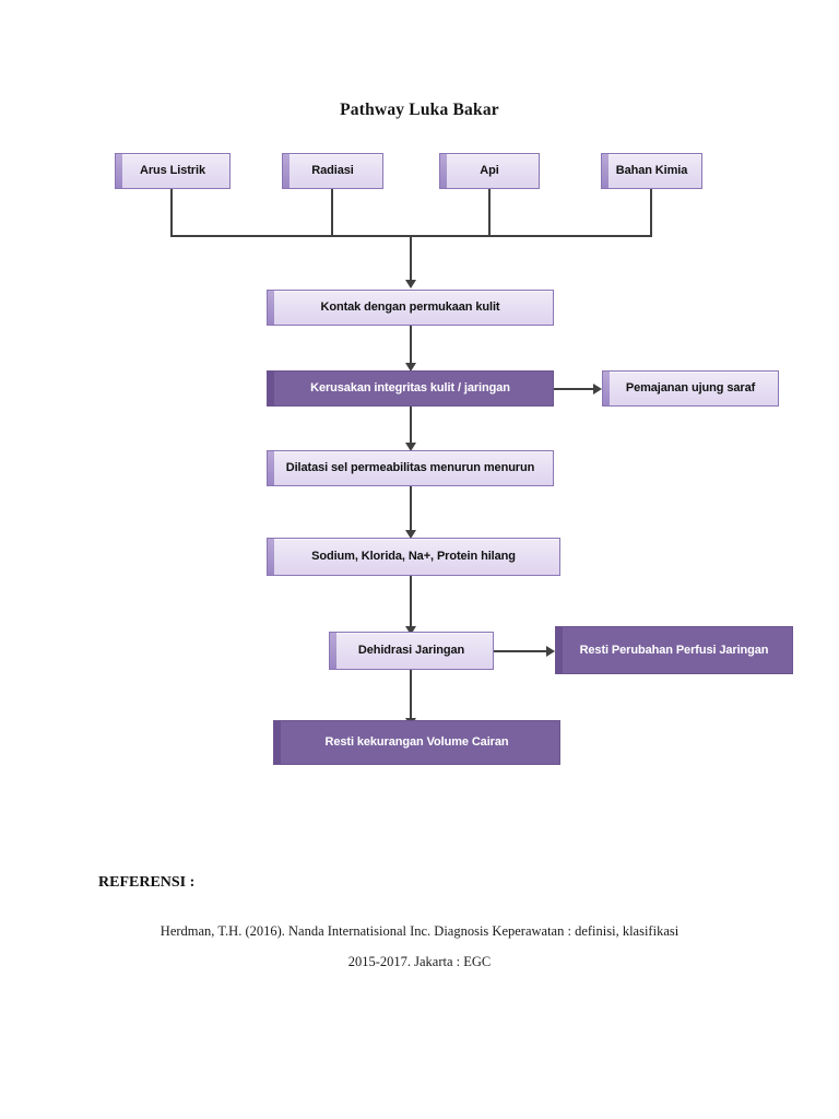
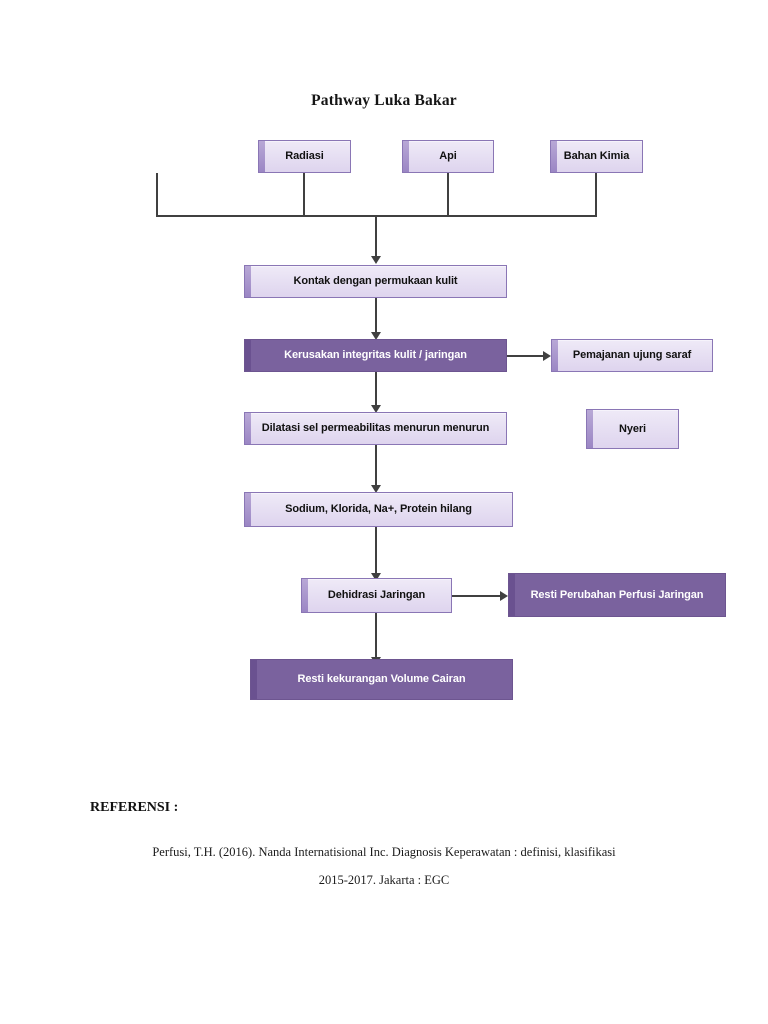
  Pathway Luka Bakar
- Arus Listrik
  Radiasi
  Api
  Bahan Kimia
  Kontak dengan permukaan kulit
  Kerusakan integritas kulit / jaringan
  Pemajanan ujung saraf
  Dilatasi sel permeabilitas menurun menurun
+ Nyeri
  Sodium, Klorida, Na+, Protein hilang
  Dehidrasi Jaringan
  Resti Perubahan Perfusi Jaringan
  Resti kekurangan Volume Cairan
  REFERENSI :
- Herdman, T.H. (2016). Nanda Internatisional Inc. Diagnosis Keperawatan : definisi, klasifikasi
+ Perfusi, T.H. (2016). Nanda Internatisional Inc. Diagnosis Keperawatan : definisi, klasifikasi
  2015-2017. Jakarta : EGC
